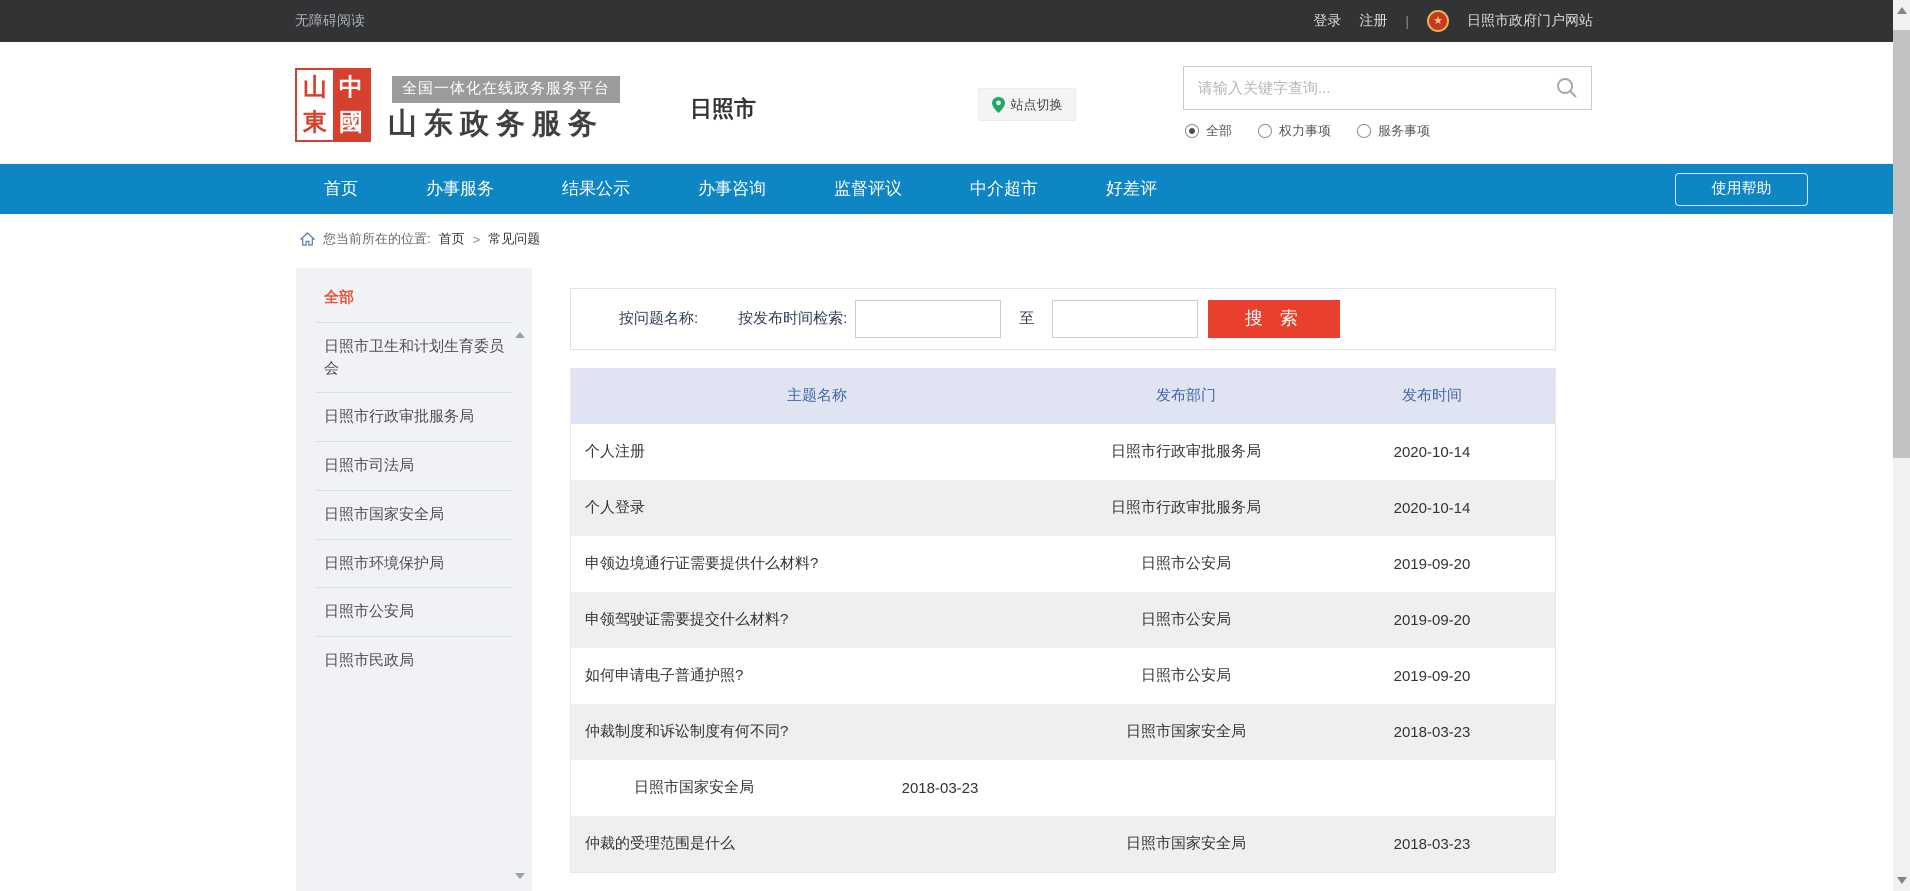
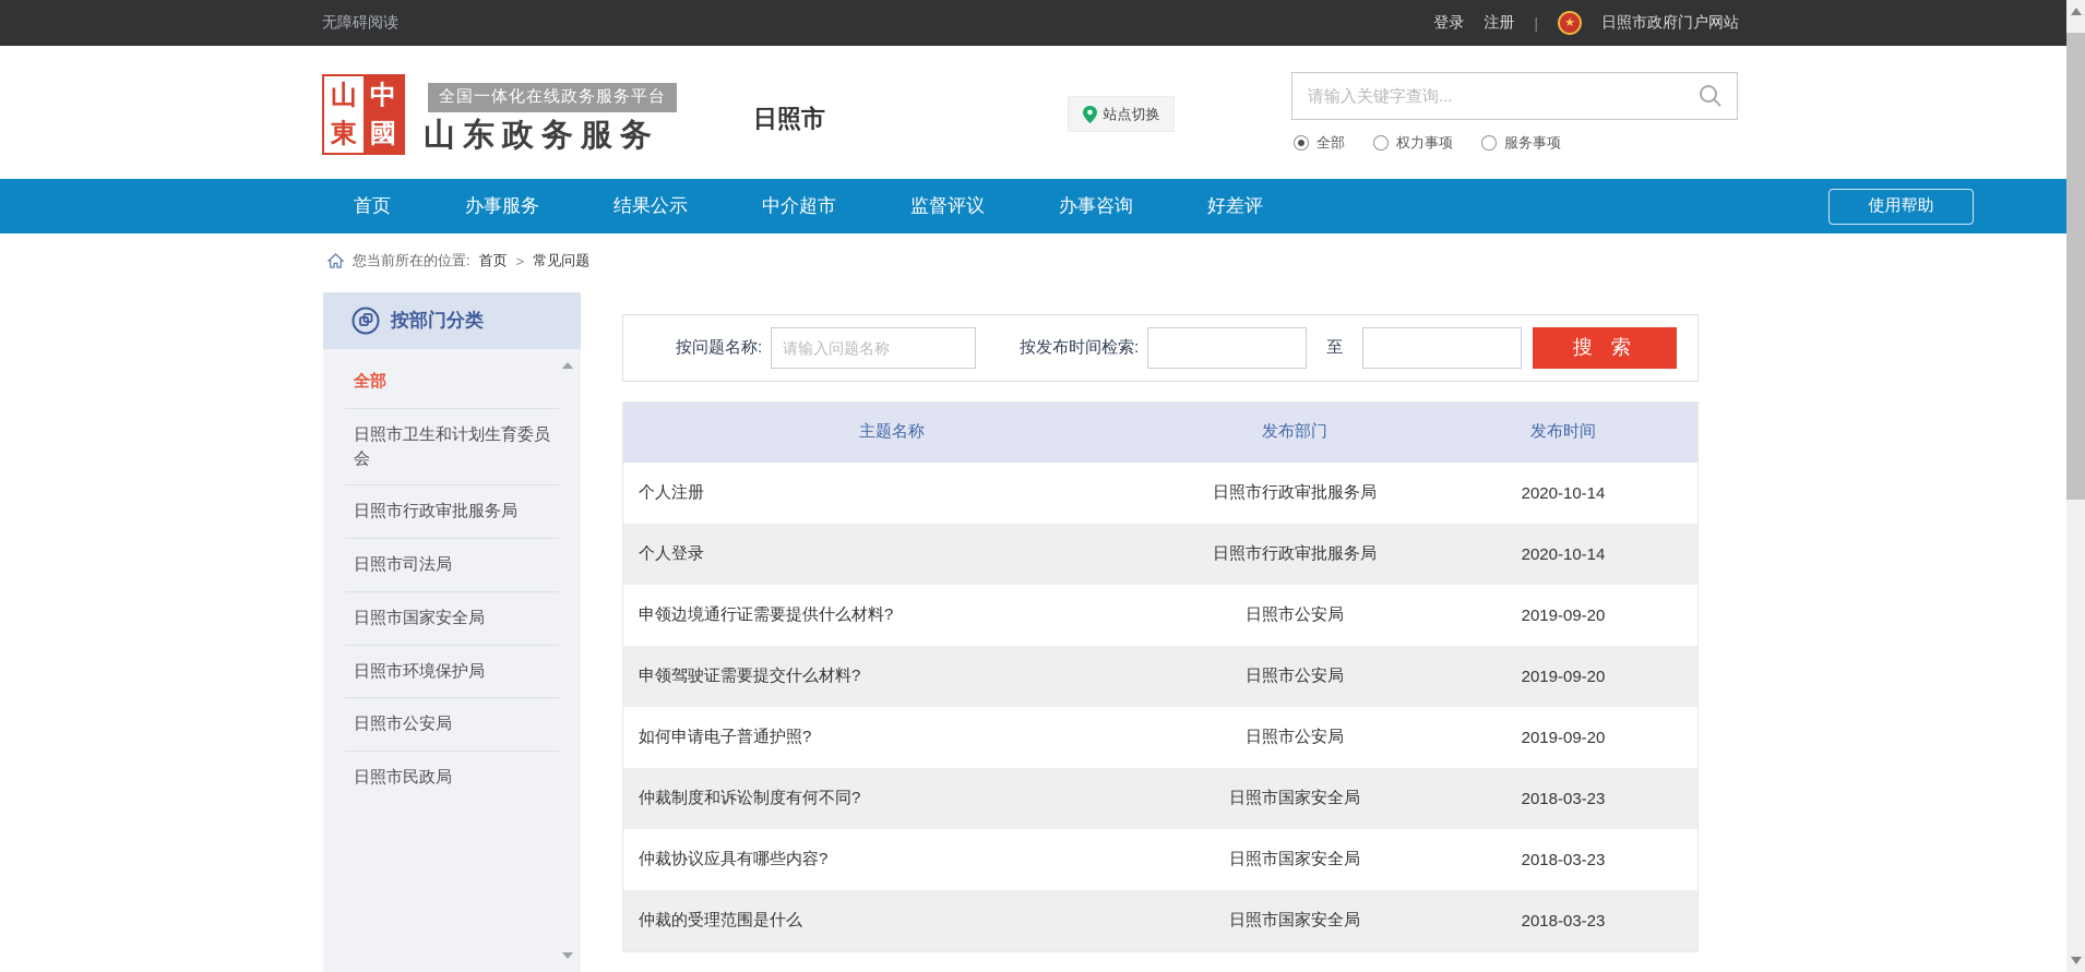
  无障碍阅读
  登录
  注册
  |
  ★
  日照市政府门户网站
  山
  東
  中
  國
  全国一体化在线政务服务平台
  山东政务服务
  日照市
  站点切换
  请输入关键字查询...
  全部
  权力事项
  服务事项
  首页
  办事服务
  结果公示
- 办事咨询
+ 中介超市
  监督评议
- 中介超市
+ 办事咨询
  好差评
  使用帮助
  您当前所在的位置:
  首页
  >
  常见问题
+ 按部门分类
  全部
  日照市卫生和计划生育委员会
  日照市行政审批服务局
  日照市司法局
  日照市国家安全局
  日照市环境保护局
  日照市公安局
  日照市民政局
  按问题名称:
+ 请输入问题名称
  按发布时间检索:
  至
  搜 索
  主题名称
  发布部门
  发布时间
  个人注册
  日照市行政审批服务局
  2020-10-14
  个人登录
  日照市行政审批服务局
  2020-10-14
  申领边境通行证需要提供什么材料?
  日照市公安局
  2019-09-20
  申领驾驶证需要提交什么材料?
  日照市公安局
  2019-09-20
  如何申请电子普通护照?
  日照市公安局
  2019-09-20
  仲裁制度和诉讼制度有何不同?
  日照市国家安全局
  2018-03-23
+ 仲裁协议应具有哪些内容?
  日照市国家安全局
  2018-03-23
  仲裁的受理范围是什么
  日照市国家安全局
  2018-03-23
